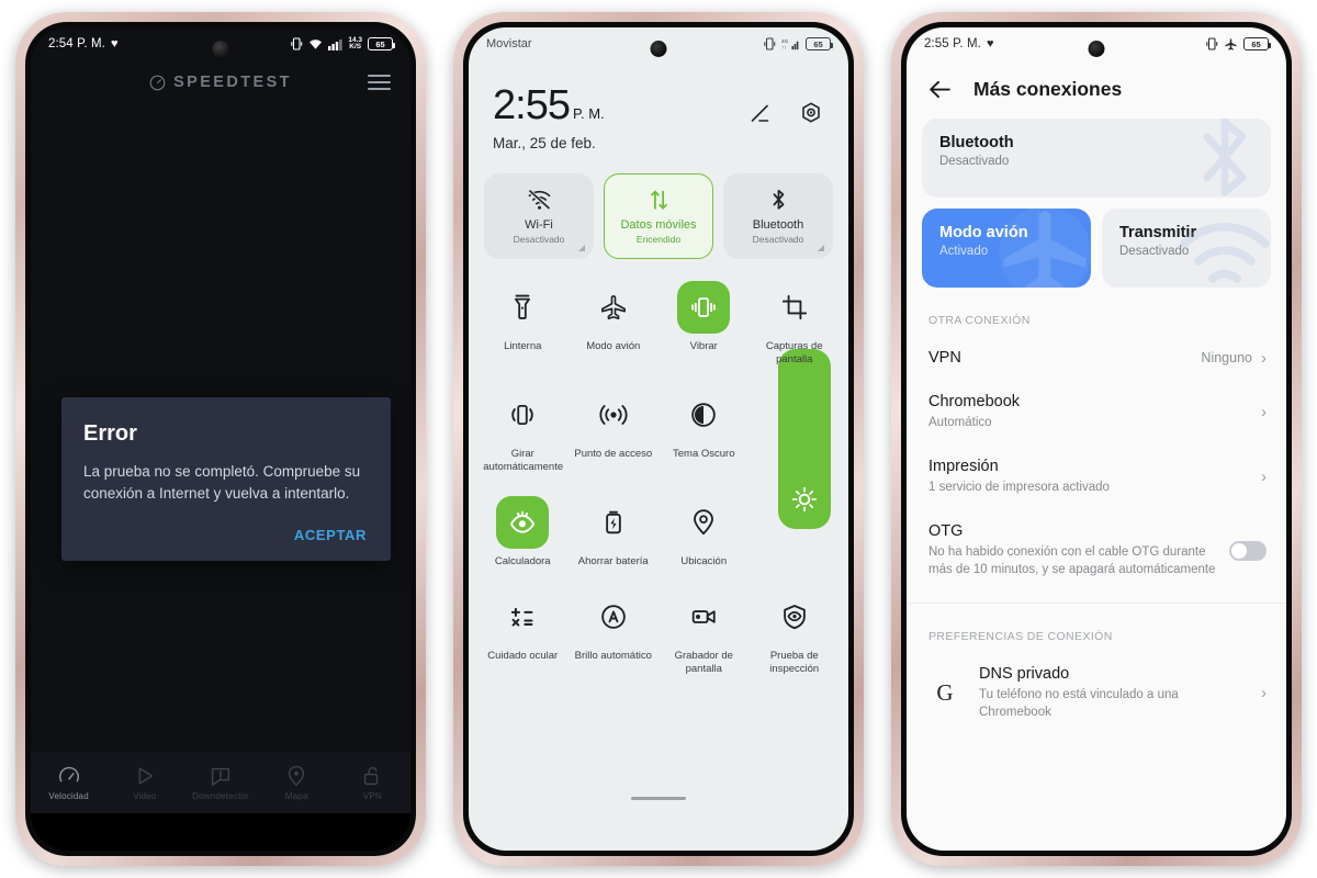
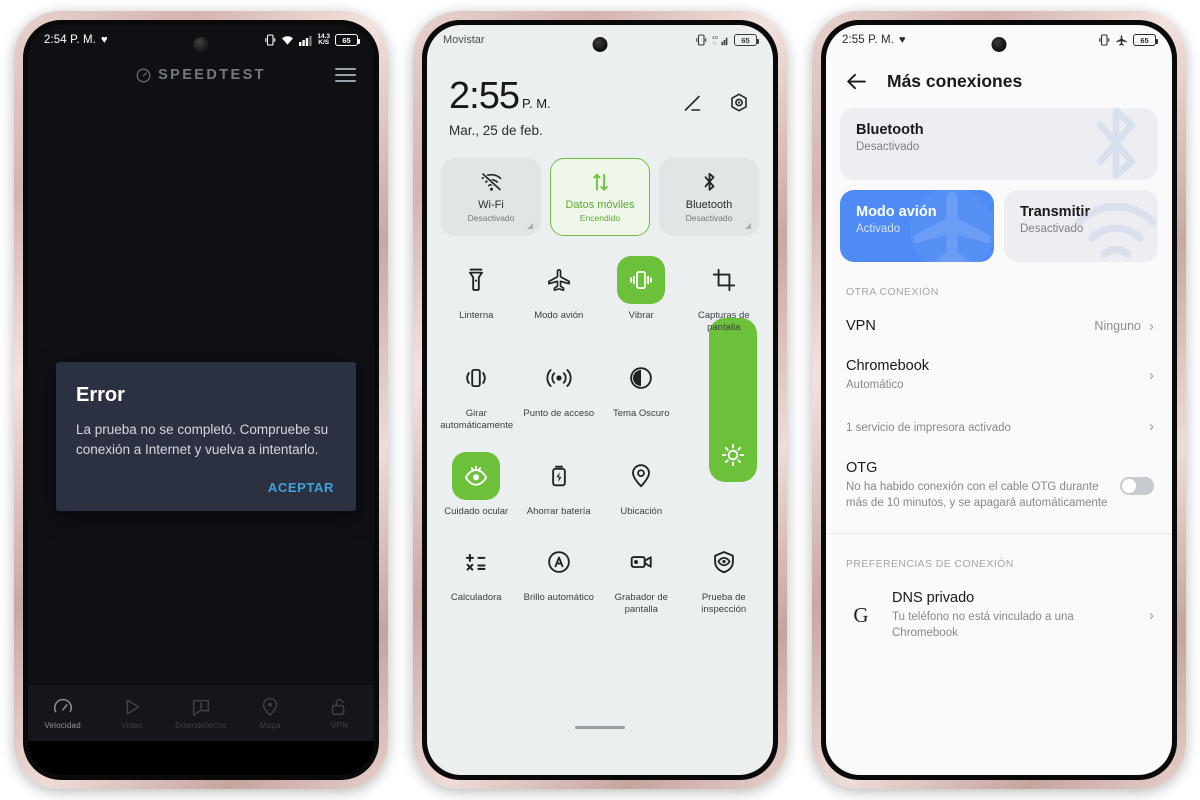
  2:54 P. M.
  ♥
  65
  SPEEDTEST
  Error
  La prueba no se completó. Compruebe su conexión a Internet y vuelva a intentarlo.
  ACEPTAR
  Velocidad
  Video
  Downdetector
  Mapa
  VPN
  Movistar
  65
  2:55 P. M.
  Mar., 25 de feb.
  Wi-Fi
  Desactivado
  Datos móviles
  Encendido
  Bluetooth
  Desactivado
  Linterna
  Modo avión
  Vibrar
  Capturas de pantalla
  Girar automáticamente
  Punto de acceso
  Tema Oscuro
- Calculadora
+ Cuidado ocular
  Ahorrar batería
  Ubicación
- Cuidado ocular
+ Calculadora
  Brillo automático
  Grabador de pantalla
  Prueba de inspección
  2:55 P. M.
  ♥
  65
  Más conexiones
  Bluetooth
  Desactivado
  Modo avión
  Activado
  Transmitir
  Desactivado
  OTRA CONEXIÓN
  VPN
  Ninguno
  ›
  Chromebook
  Automático
  ›
- Impresión
  1 servicio de impresora activado
  ›
  OTG
  No ha habido conexión con el cable OTG durante más de 10 minutos, y se apagará automáticamente
  PREFERENCIAS DE CONEXIÓN
  G
  DNS privado
  Tu teléfono no está vinculado a una Chromebook
  ›
